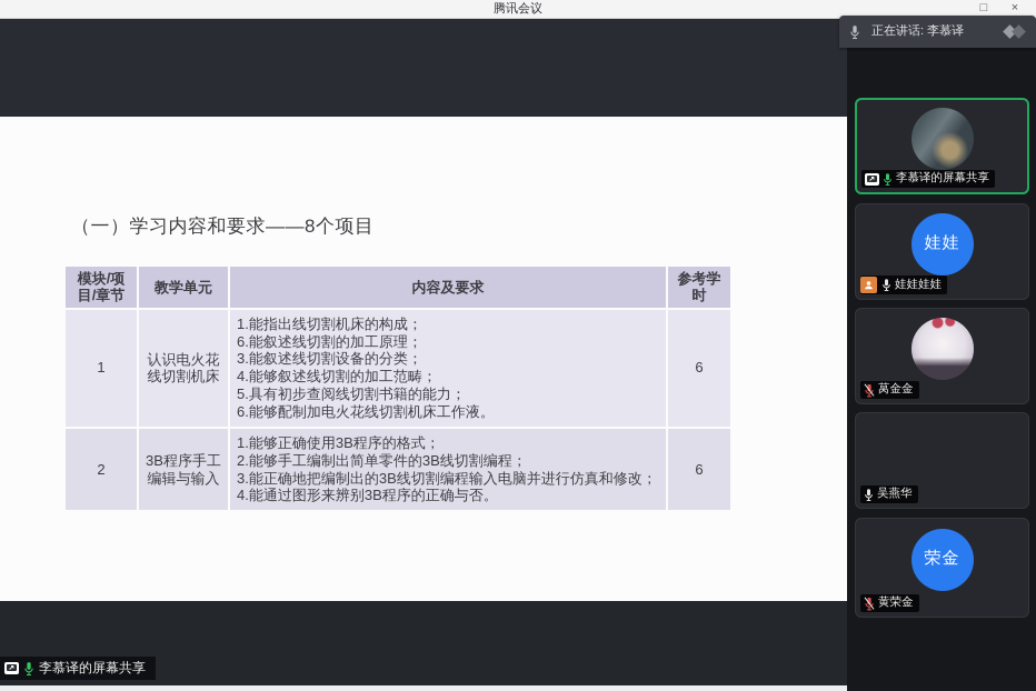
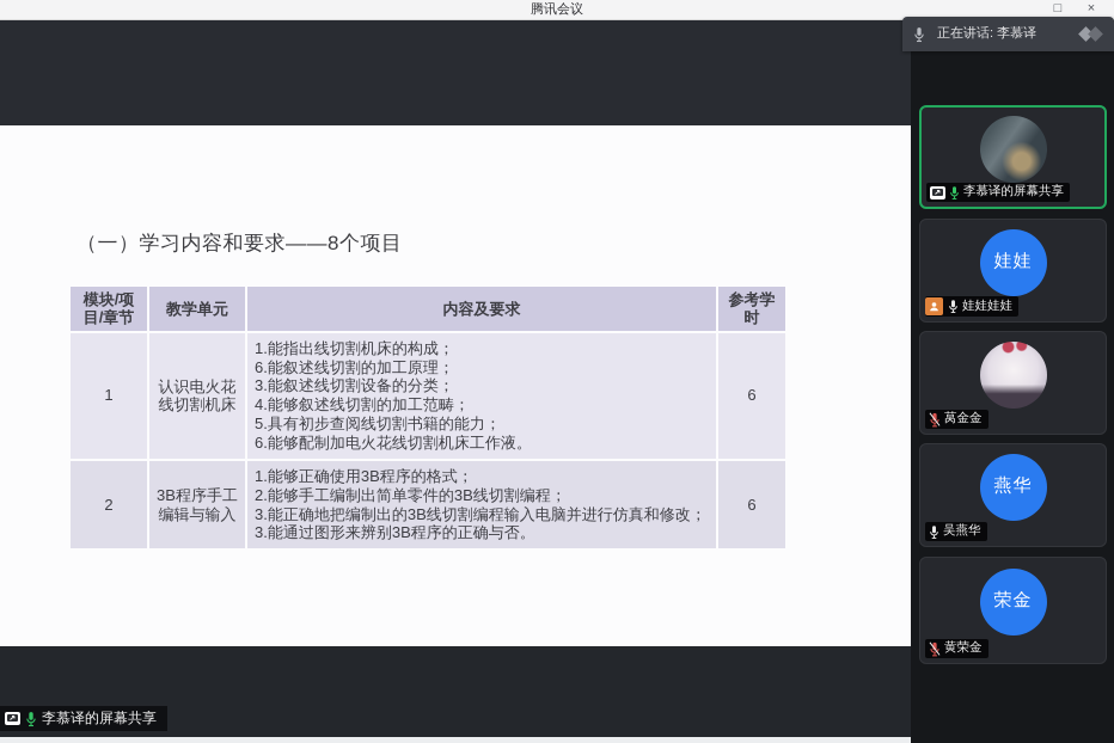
  腾讯会议
  □
  ×
  （一）学习内容和要求——8个项目
  模块/项目/章节	教学单元	内容及要求	参考学时
  1	认识电火花线切割机床	1.能指出线切割机床的构成； 6.能叙述线切割的加工原理； 3.能叙述线切割设备的分类； 4.能够叙述线切割的加工范畴； 5.具有初步查阅线切割书籍的能力； 6.能够配制加电火花线切割机床工作液。	6
- 2	3B程序手工编辑与输入	1.能够正确使用3B程序的格式； 2.能够手工编制出简单零件的3B线切割编程； 3.能正确地把编制出的3B线切割编程输入电脑并进行仿真和修改； 4.能通过图形来辨别3B程序的正确与否。	6
+ 2	3B程序手工编辑与输入	1.能够正确使用3B程序的格式； 2.能够手工编制出简单零件的3B线切割编程； 3.能正确地把编制出的3B线切割编程输入电脑并进行仿真和修改； 3.能通过图形来辨别3B程序的正确与否。	6
  李慕译的屏幕共享
  李慕译的屏幕共享
  娃娃
  娃娃娃娃
  莴金金
+ 燕华
  吴燕华
  荣金
  黄荣金
  正在讲话: 李慕译
